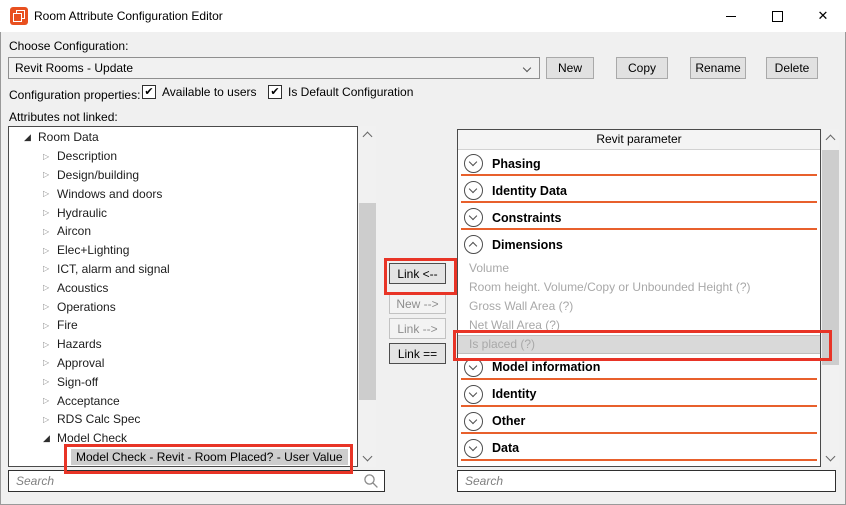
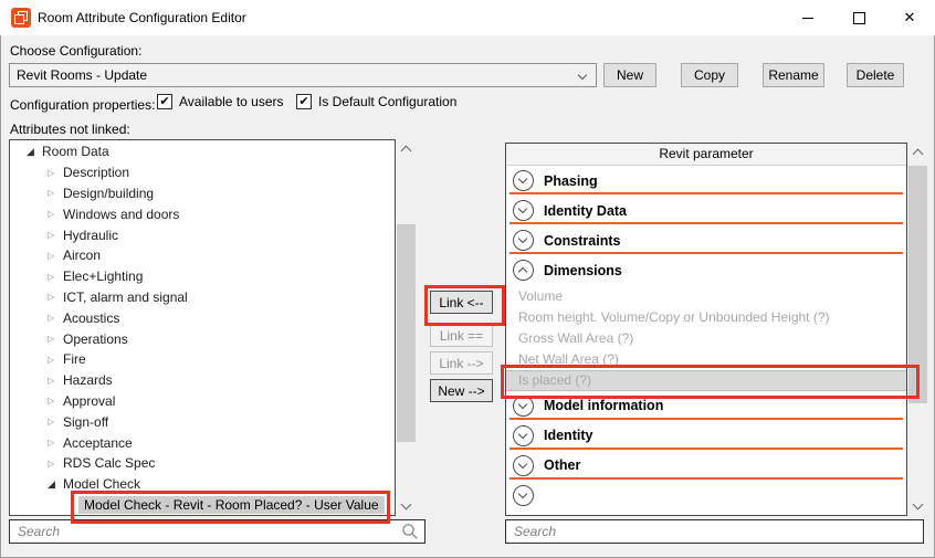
  Room Attribute Configuration Editor
  ✕
  Choose Configuration:
  Revit Rooms - Update
  New
  Copy
  Rename
  Delete
  Configuration properties:
  ✔
  Available to users
  ✔
  Is Default Configuration
  Attributes not linked:
  ◢
  Room Data
  ▷
  Description
  ▷
  Design/building
  ▷
  Windows and doors
  ▷
  Hydraulic
  ▷
  Aircon
  ▷
  Elec+Lighting
  ▷
  ICT, alarm and signal
  ▷
  Acoustics
  ▷
  Operations
  ▷
  Fire
  ▷
  Hazards
  ▷
  Approval
  ▷
  Sign-off
  ▷
  Acceptance
  ▷
  RDS Calc Spec
  ◢
  Model Check
  Model Check - Revit - Room Placed? - User Value
  Search
  Link <--
- New -->
+ Link ==
  Link -->
- Link ==
+ New -->
  Revit parameter
  Phasing
  Identity Data
  Constraints
  Dimensions
  Volume
  Room height. Volume/Copy or Unbounded Height (?)
  Gross Wall Area (?)
  Net Wall Area (?)
  Is placed (?)
  Model information
  Identity
  Other
- Data
  Search
